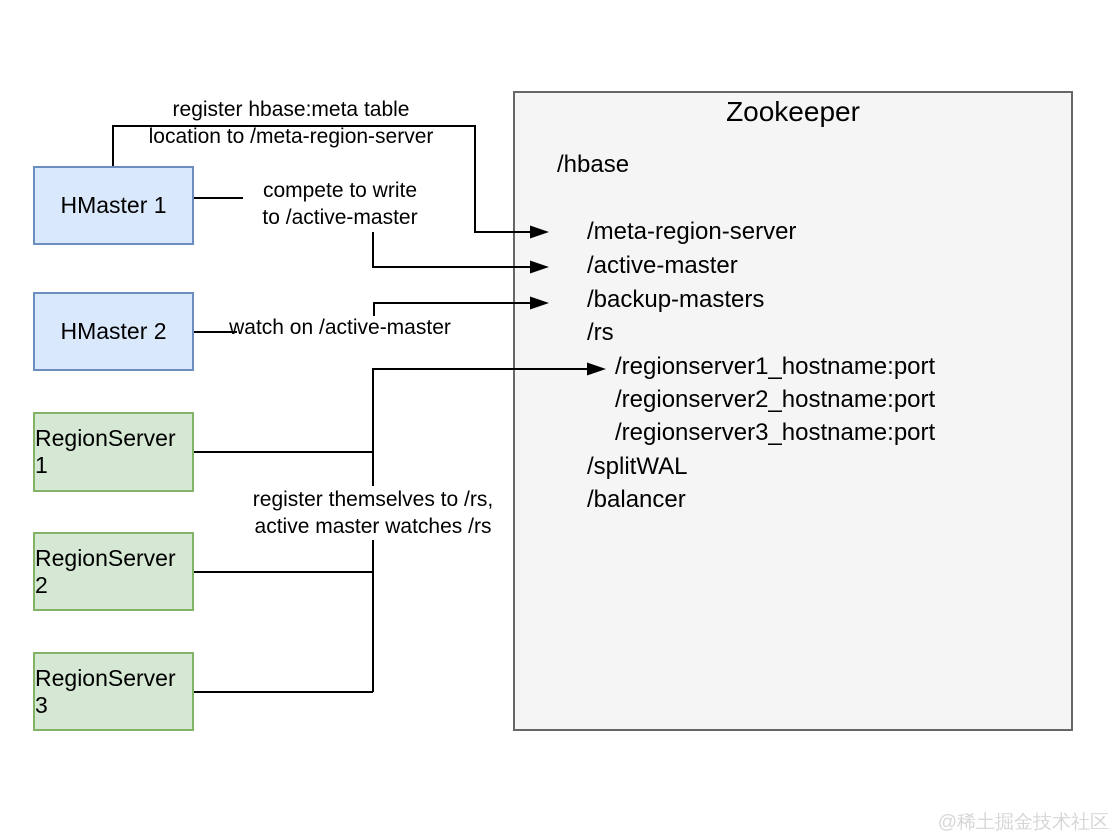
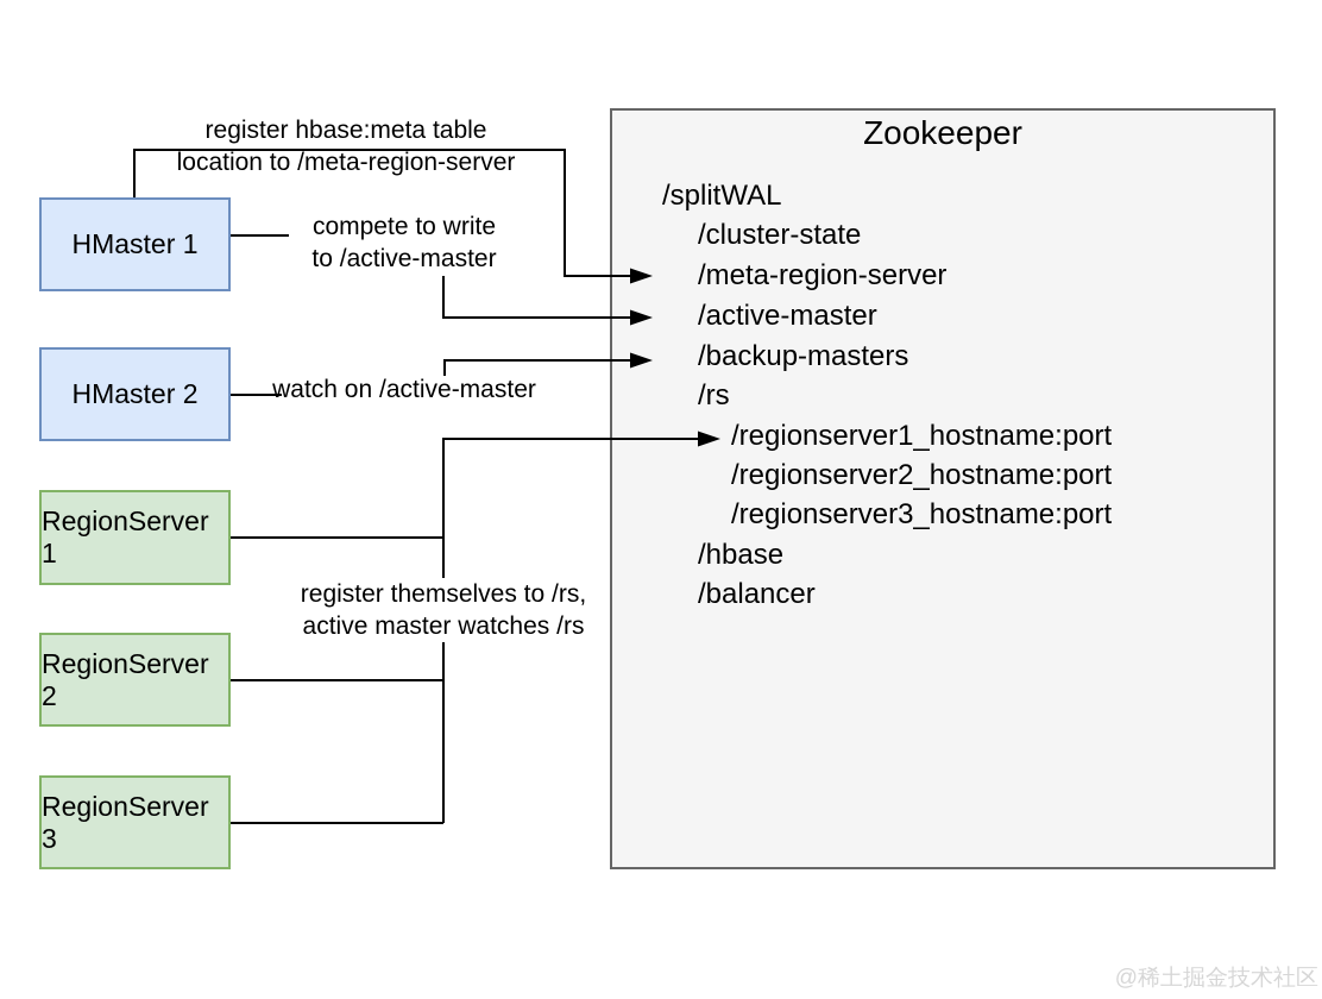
  Zookeeper
- /hbase
+ /splitWAL
+ /cluster-state
  /meta-region-server
  /active-master
  /backup-masters
  /rs
  /regionserver1_hostname:port
  /regionserver2_hostname:port
  /regionserver3_hostname:port
- /splitWAL
+ /hbase
  /balancer
  HMaster 1
  HMaster 2
  RegionServer 1
  RegionServer 2
  RegionServer 3
  register hbase:meta table
  location to /meta-region-server
  compete to write
  to /active-master
  watch on /active-master
  register themselves to /rs,
  active master watches /rs
  @稀土掘金技术社区
